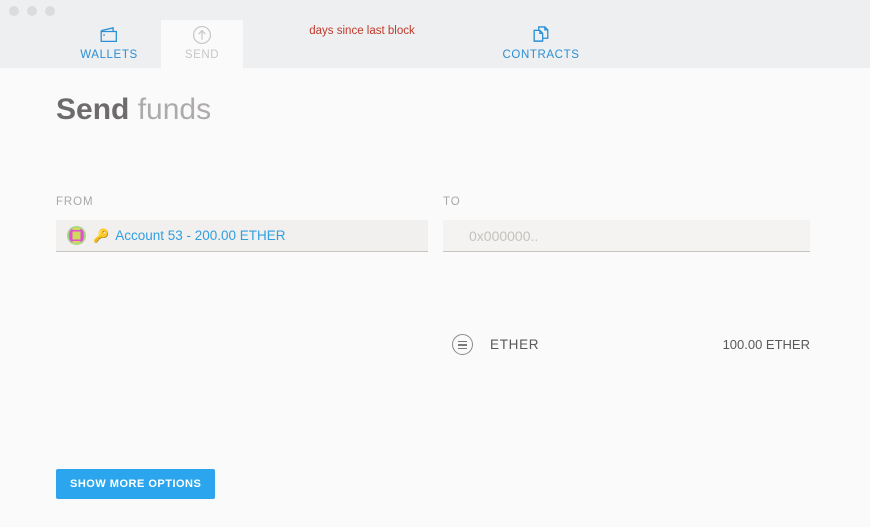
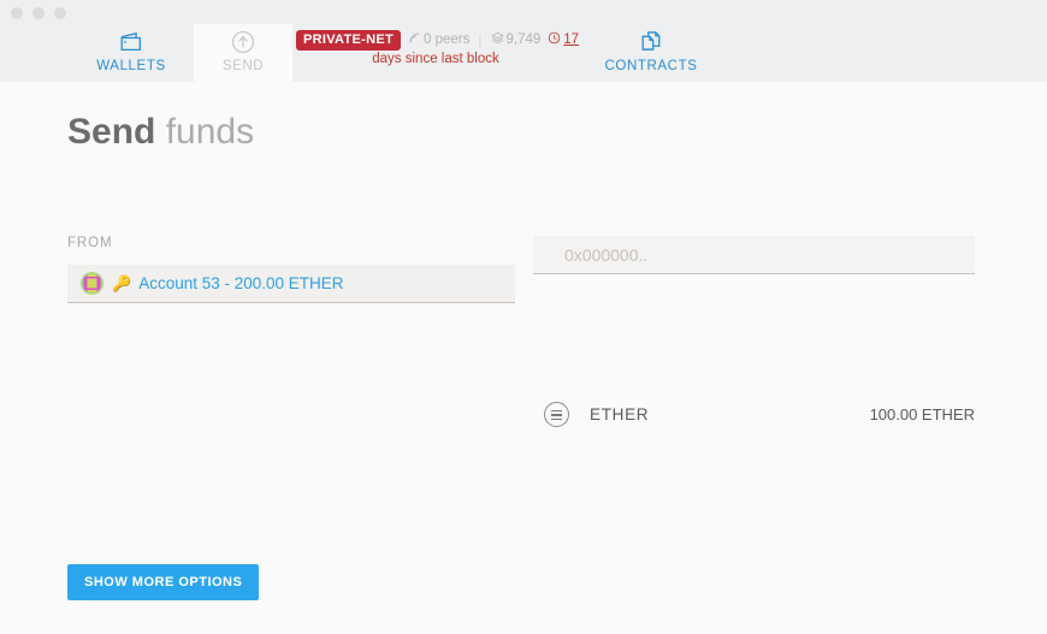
  WALLETS
  SEND
  CONTRACTS
+ PRIVATE-NET
+ 0 peers
+ 9,749
+ 17
  days since last block
  Send funds
  FROM
  🔑
  Account 53 - 200.00 ETHER
- TO
  0x000000..
  ETHER
  100.00 ETHER
  SHOW MORE OPTIONS
